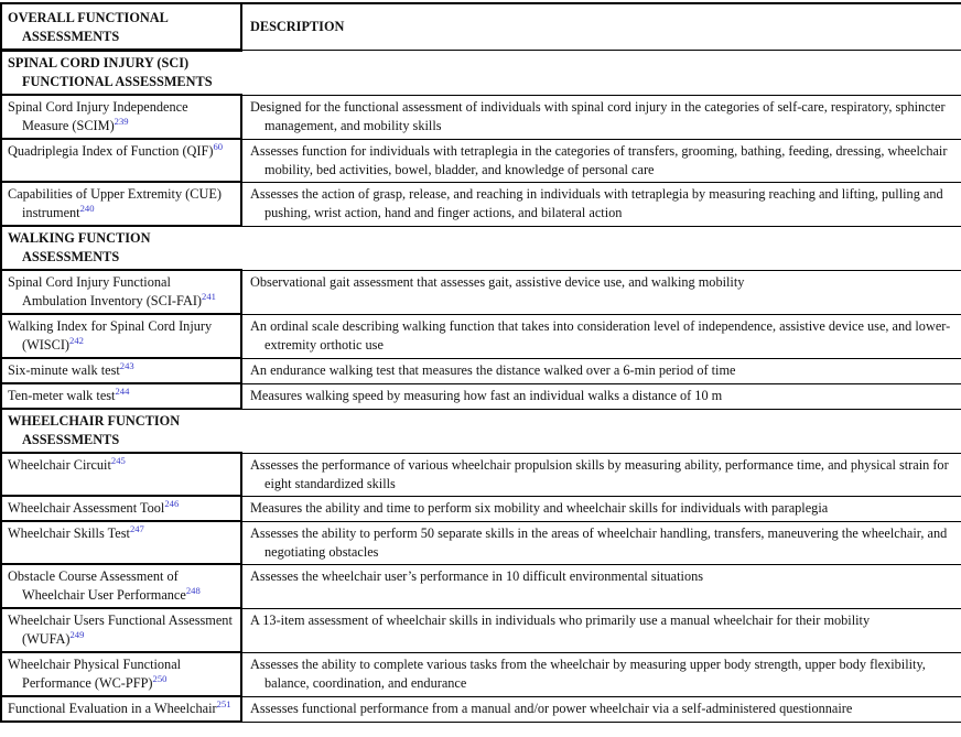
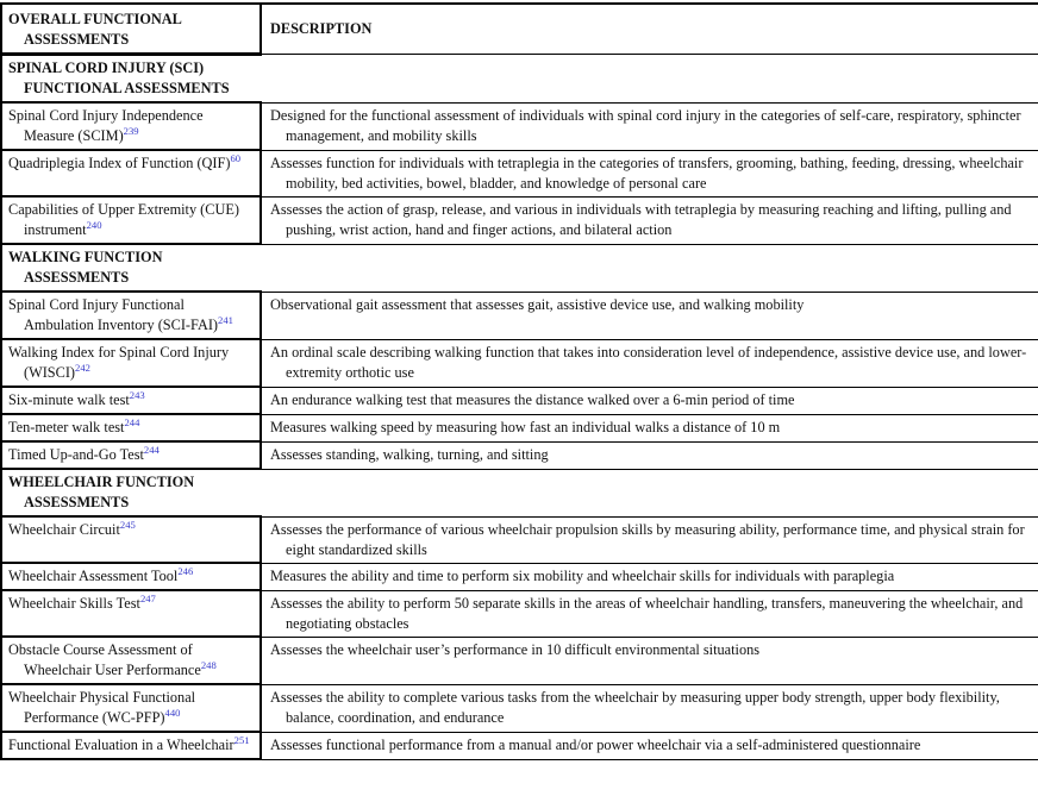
  OVERALL FUNCTIONAL ASSESSMENTS	DESCRIPTION
  SPINAL CORD INJURY (SCI) FUNCTIONAL ASSESSMENTS
  Spinal Cord Injury Independence Measure (SCIM)239	Designed for the functional assessment of individuals with spinal cord injury in the categories of self-care, respiratory, sphincter management, and mobility skills
  Quadriplegia Index of Function (QIF)60	Assesses function for individuals with tetraplegia in the categories of transfers, grooming, bathing, feeding, dressing, wheelchair mobility, bed activities, bowel, bladder, and knowledge of personal care
- Capabilities of Upper Extremity (CUE) instrument240	Assesses the action of grasp, release, and reaching in individuals with tetraplegia by measuring reaching and lifting, pulling and pushing, wrist action, hand and finger actions, and bilateral action
+ Capabilities of Upper Extremity (CUE) instrument240	Assesses the action of grasp, release, and various in individuals with tetraplegia by measuring reaching and lifting, pulling and pushing, wrist action, hand and finger actions, and bilateral action
  WALKING FUNCTION ASSESSMENTS
  Spinal Cord Injury Functional Ambulation Inventory (SCI-FAI)241	Observational gait assessment that assesses gait, assistive device use, and walking mobility
  Walking Index for Spinal Cord Injury (WISCI)242	An ordinal scale describing walking function that takes into consideration level of independence, assistive device use, and lower-extremity orthotic use
  Six-minute walk test243	An endurance walking test that measures the distance walked over a 6-min period of time
  Ten-meter walk test244	Measures walking speed by measuring how fast an individual walks a distance of 10 m
+ Timed Up-and-Go Test244	Assesses standing, walking, turning, and sitting
  WHEELCHAIR FUNCTION ASSESSMENTS
  Wheelchair Circuit245	Assesses the performance of various wheelchair propulsion skills by measuring ability, performance time, and physical strain for eight standardized skills
  Wheelchair Assessment Tool246	Measures the ability and time to perform six mobility and wheelchair skills for individuals with paraplegia
  Wheelchair Skills Test247	Assesses the ability to perform 50 separate skills in the areas of wheelchair handling, transfers, maneuvering the wheelchair, and negotiating obstacles
  Obstacle Course Assessment of Wheelchair User Performance248	Assesses the wheelchair user’s performance in 10 difficult environmental situations
- Wheelchair Users Functional Assessment (WUFA)249	A 13-item assessment of wheelchair skills in individuals who primarily use a manual wheelchair for their mobility
- Wheelchair Physical Functional Performance (WC-PFP)250	Assesses the ability to complete various tasks from the wheelchair by measuring upper body strength, upper body flexibility, balance, coordination, and endurance
+ Wheelchair Physical Functional Performance (WC-PFP)440	Assesses the ability to complete various tasks from the wheelchair by measuring upper body strength, upper body flexibility, balance, coordination, and endurance
  Functional Evaluation in a Wheelchair251	Assesses functional performance from a manual and/or power wheelchair via a self-administered questionnaire
